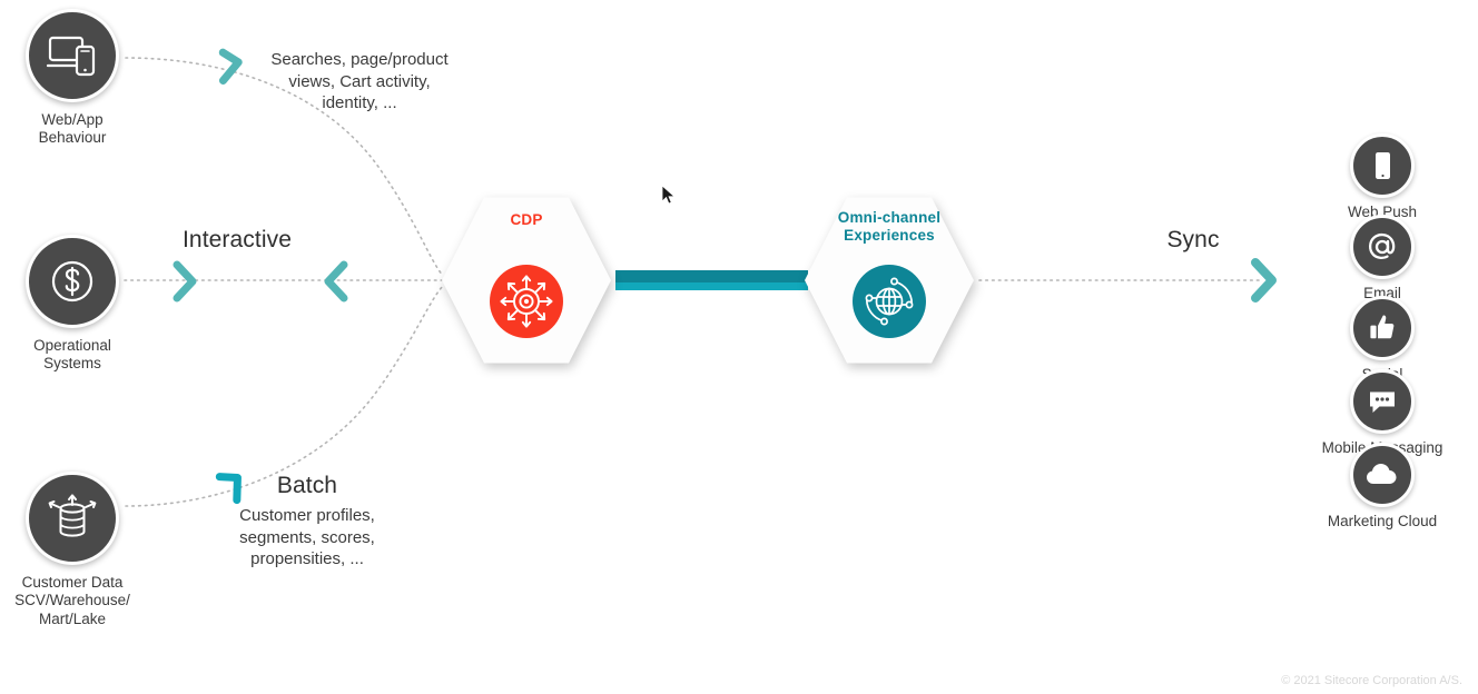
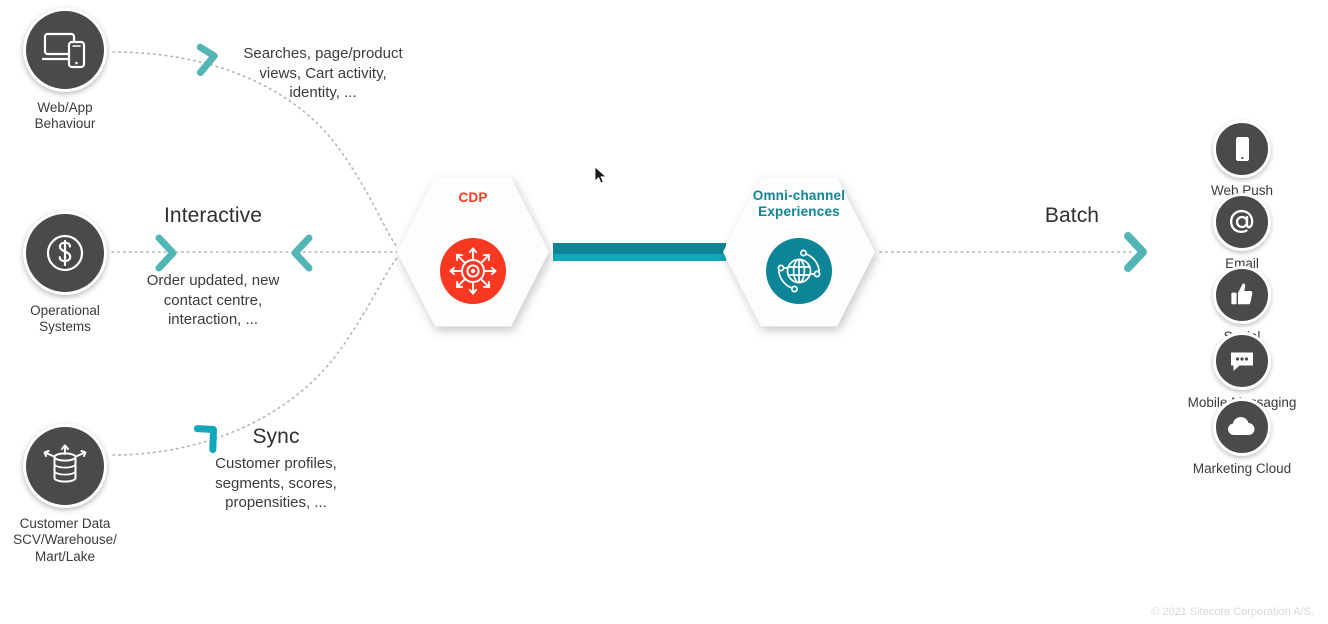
  Web/App
  Behaviour
  Operational
  Systems
  Customer Data
  SCV/Warehouse/
  Mart/Lake
  Searches, page/product
  views, Cart activity,
  identity, ...
  Interactive
+ Order updated, new
+ contact centre,
+ interaction, ...
- Batch
+ Sync
  Customer profiles,
  segments, scores,
  propensities, ...
- Sync
+ Batch
  CDP
  Omni-channel
  Experiences
  Web Push
  Email
  Mobilesaging
  Marketing Cloud
  © 2021 Sitecore Corporation A/S.
